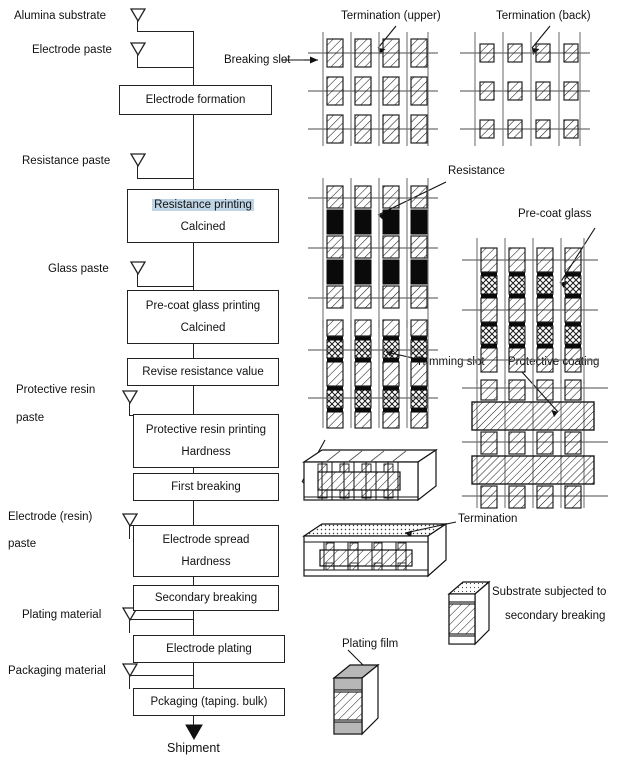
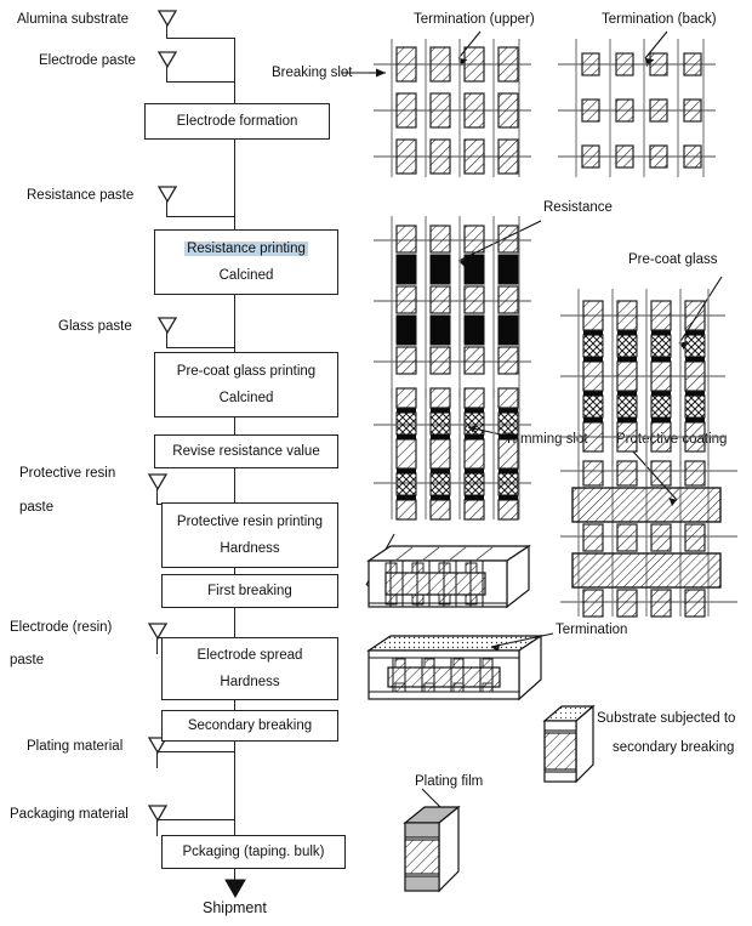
  Alumina substrate
  Electrode paste
  Resistance paste
  Glass paste
  Protective resin
  paste
  Electrode (resin)
  paste
  Plating material
  Packaging material
  Electrode formation
  Resistance printing
  Calcined
  Pre-coat glass printing
  Calcined
  Revise resistance value
  Protective resin printing
  Hardness
  First breaking
  Electrode spread
  Hardness
  Secondary breaking
- Electrode plating
  Pckaging (taping. bulk)
  Shipment
  Breaking sl
  Termination (upper)
  Termination (back)
  Resistance
  Pre-coat glass
  Termination
  Substrate subjected to
  secondary breaking
  Plating film
